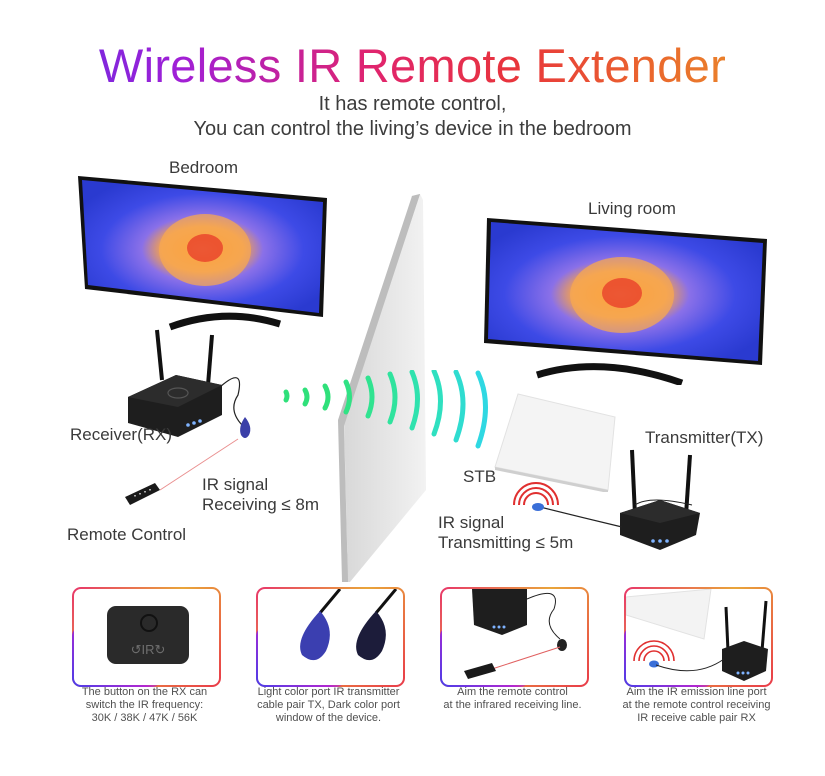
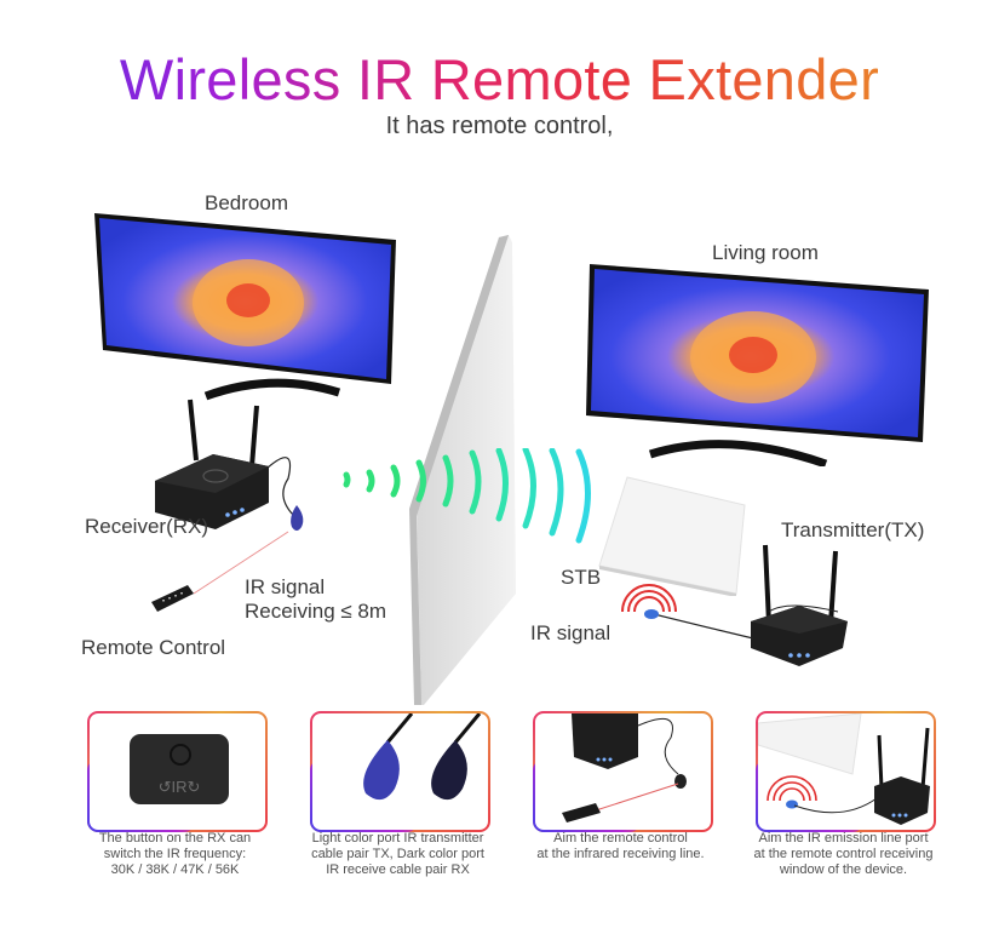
  Wireless IR Remote Extender
  It has remote control,
- You can control the living’s device in the bedroom
  Bedroom
  Living room
  Receiver(RX)
  IR signal
  Receiving ≤ 8m
  Remote Control
  STB
  Transmitter(TX)
  IR signal
- Transmitting ≤ 5m
  ↺IR↻
  The button on the RX can
  switch the IR frequency:
  30K / 38K / 47K / 56K
  Light color port IR transmitter
  cable pair TX, Dark color port
- window of the device.
+ IR receive cable pair RX
  Aim the remote control
  at the infrared receiving line.
  Aim the IR emission line port
  at the remote control receiving
- IR receive cable pair RX
+ window of the device.
